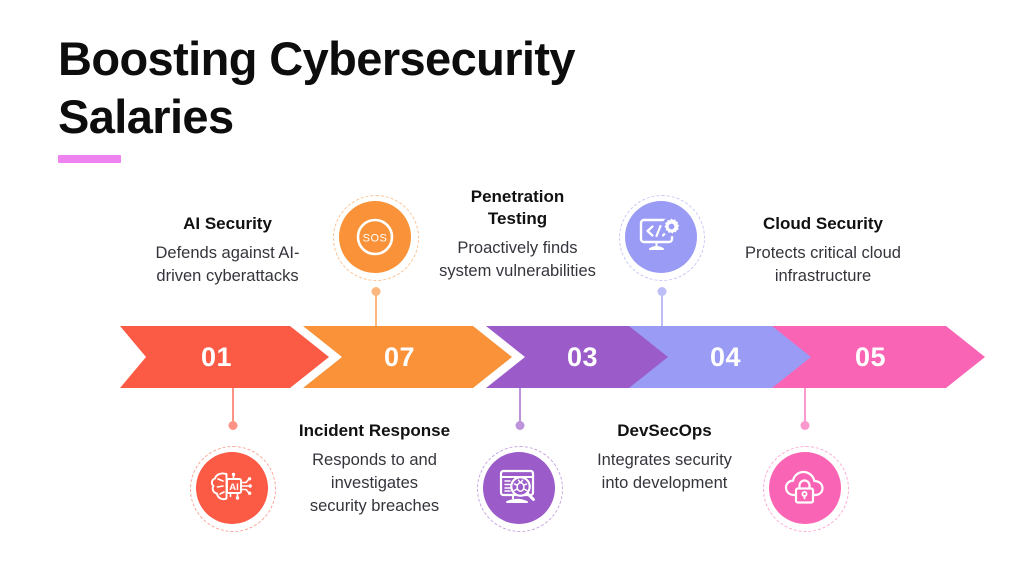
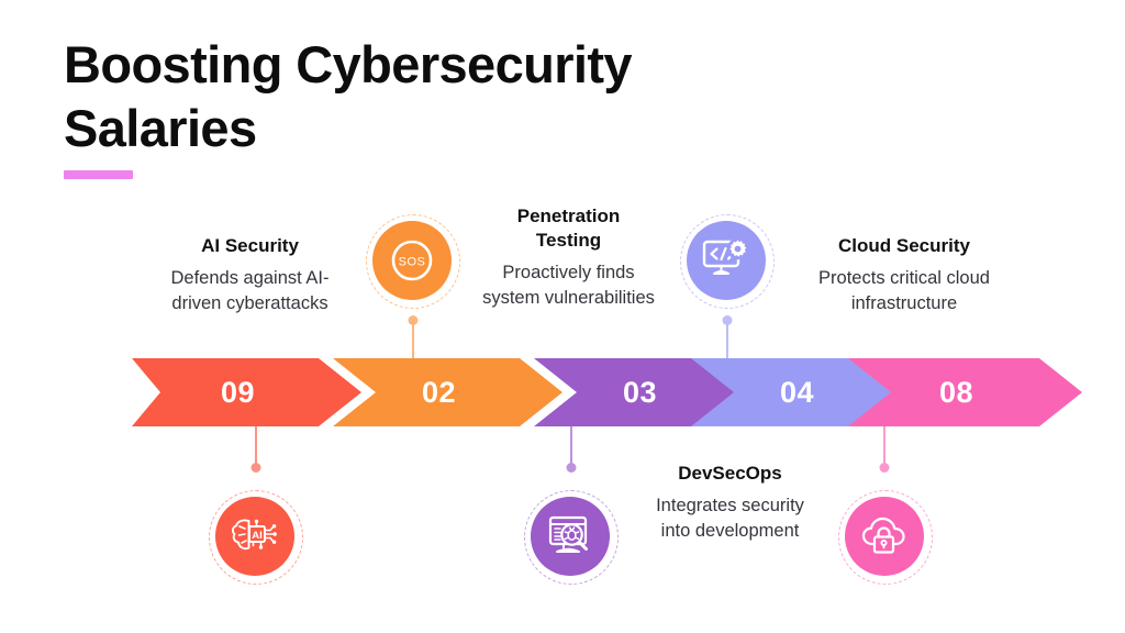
  Boosting Cybersecurity
  Salaries
- 01
+ 09
- 07
+ 02
  03
  04
- 05
+ 08
  SOS
  AI
  AI Security
  Defends against AI-
  driven cyberattacks
- Incident Response
- Responds to and
- investigates
- security breaches
  Penetration
  Testing
  Proactively finds
  system vulnerabilities
  DevSecOps
  Integrates security
  into development
  Cloud Security
  Protects critical cloud
  infrastructure
